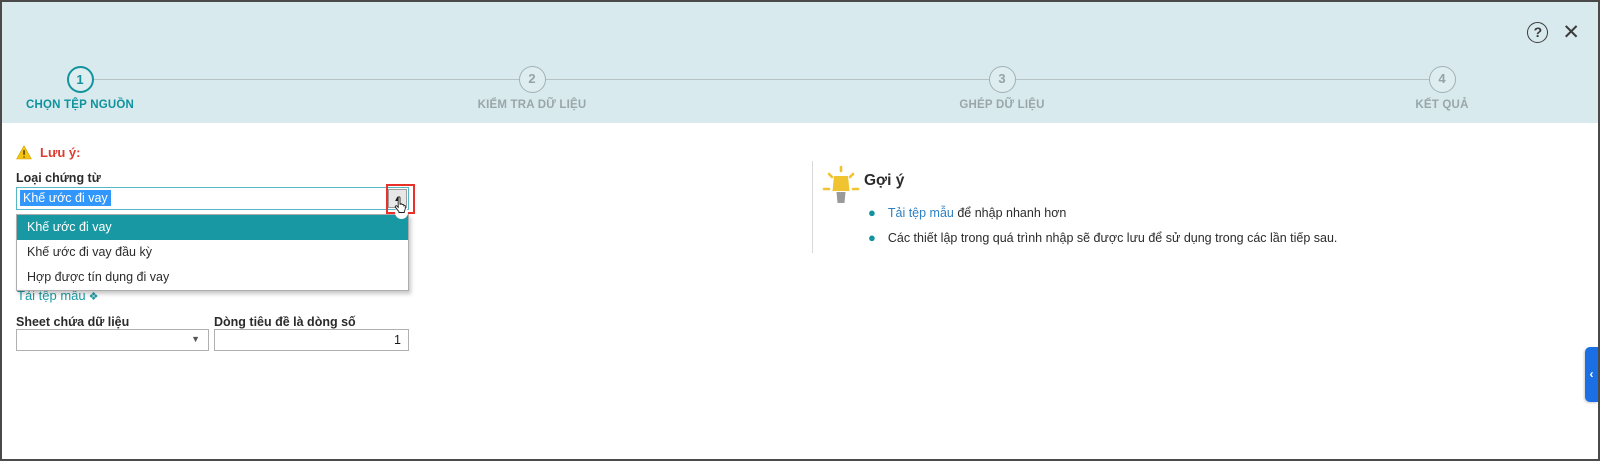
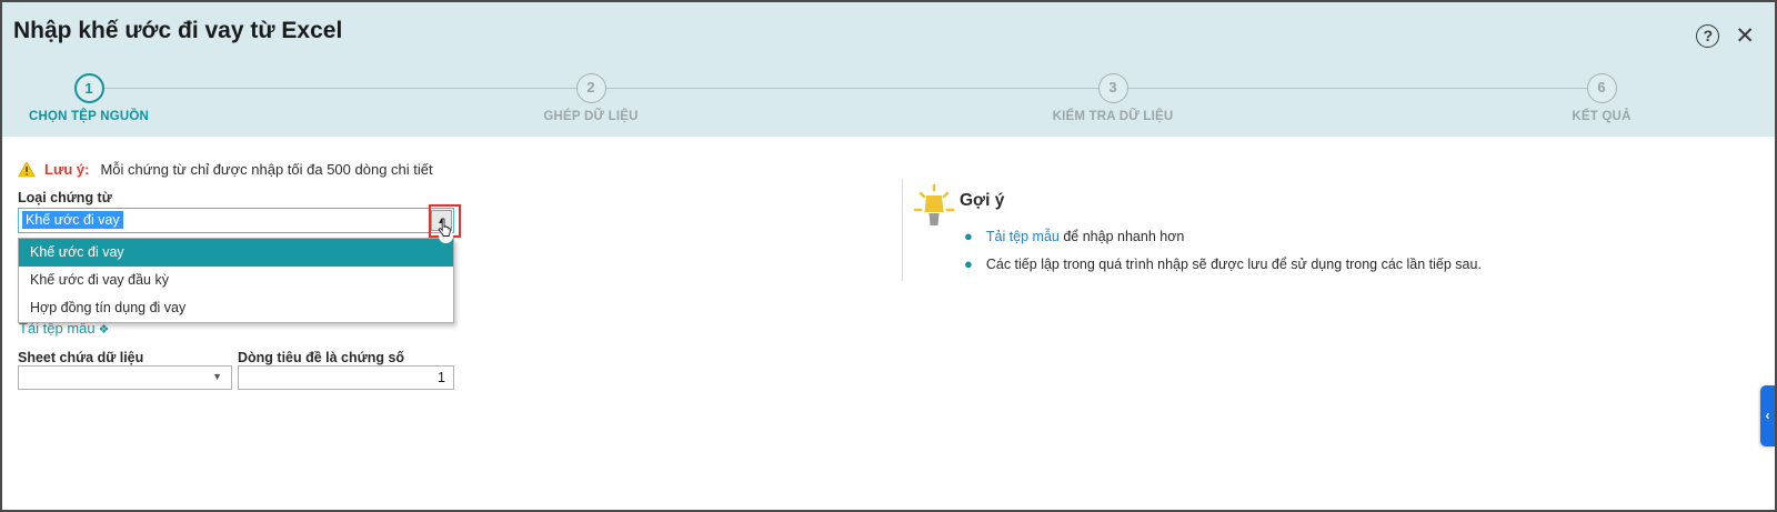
+ Nhập khế ước đi vay từ Excel
  ?
  ✕
  1
  CHỌN TỆP NGUỒN
  2
- KIỂM TRA DỮ LIỆU
+ GHÉP DỮ LIỆU
  3
- GHÉP DỮ LIỆU
+ KIỂM TRA DỮ LIỆU
- 4
+ 6
  KẾT QUẢ
  Lưu ý:
+ Mỗi chứng từ chỉ được nhập tối đa 500 dòng chi tiết
  Loại chứng từ
  Khế ước đi vay
  ▲
  Khế ước đi vay
  Khế ước đi vay đầu kỳ
- Hợp được tín dụng đi vay
+ Hợp đồng tín dụng đi vay
  Tải tệp mẫu ❖
  Sheet chứa dữ liệu
- Dòng tiêu đề là dòng số
+ Dòng tiêu đề là chứng số
  ▼
  1
  Gợi ý
  ● Tải tệp mẫu để nhập nhanh hơn
- ● Các thiết lập trong quá trình nhập sẽ được lưu để sử dụng trong các lần tiếp sau.
+ ● Các tiếp lập trong quá trình nhập sẽ được lưu để sử dụng trong các lần tiếp sau.
  ‹
